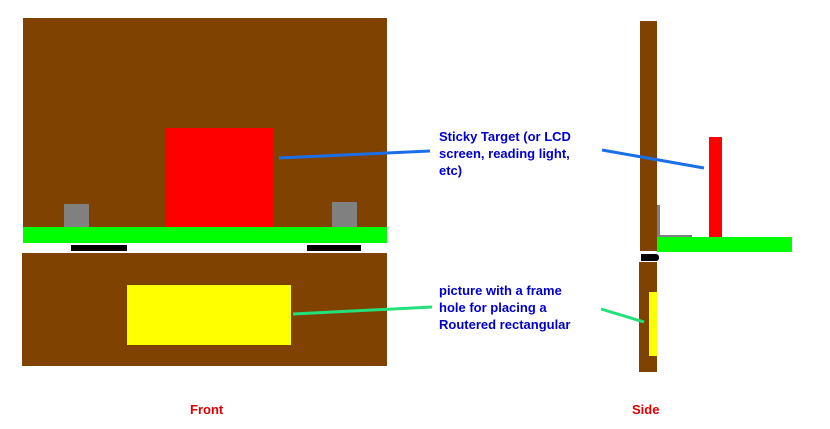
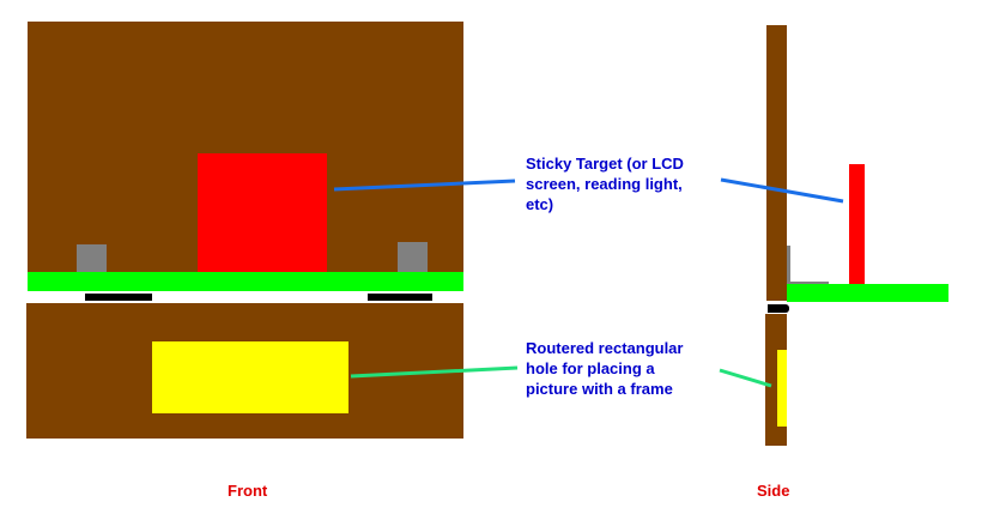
  Front
  Side
  Sticky Target (or LCD
  screen, reading light,
  etc)
- picture with a frame
+ Routered rectangular
  hole for placing a
- Routered rectangular
+ picture with a frame
